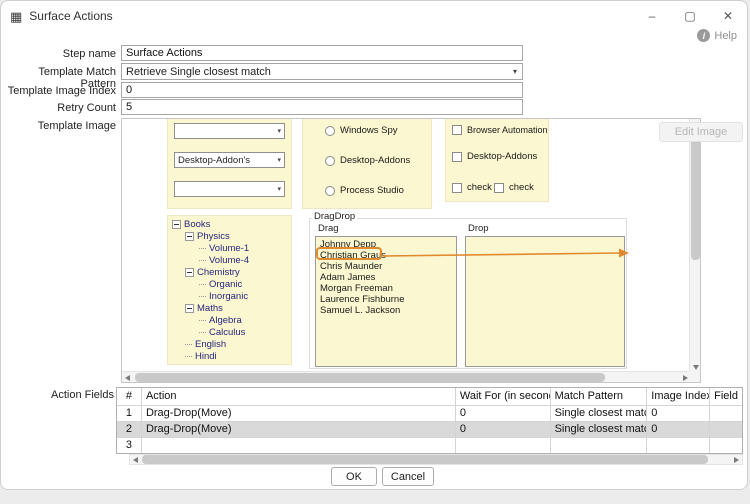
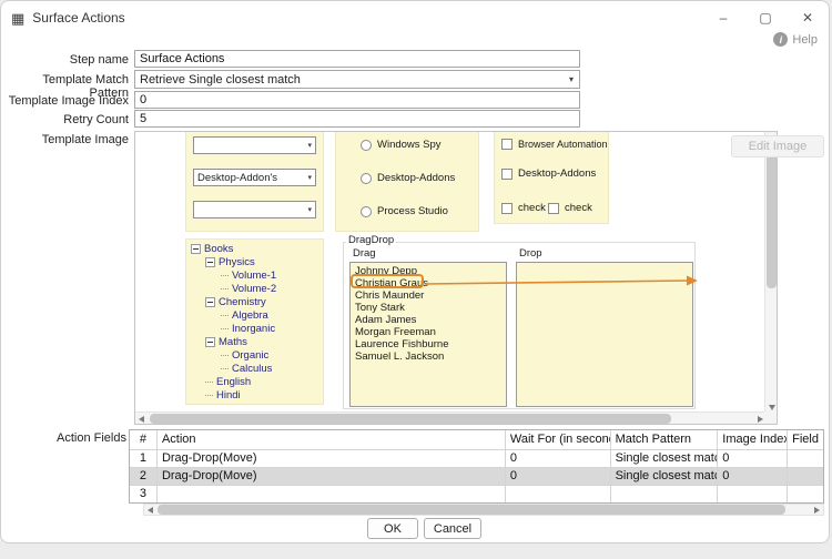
  ▦
  Surface Actions
  –
  ▢
  ✕
  i
  Help
  Step name
  Surface Actions
  Template Match Pattern
  Retrieve Single closest match
  ▾
  Template Image Index
  0
  Retry Count
  5
  Template Image
  Edit Image
  Desktop-Addon's
  Windows Spy
  Desktop-Addons
  Process Studio
  Browser Automation
  Desktop-Addons
  check
  check
  Books
  Physics
  Volume-1
- Volume-4
+ Volume-2
  Chemistry
- Organic
+ Algebra
  Inorganic
  Maths
- Algebra
+ Organic
  Calculus
  English
  Hindi
  DragDrop
  Drag
  Drop
  Johnny Depp
  Christian Grau
  Chris Maunder
+ Tony Stark
  Adam James
  Morgan Freeman
  Laurence Fishburne
  Samuel L. Jackson
  Action Fields
  #
  Action
  Wait For (in secon
  Match Pattern
  Image Index
  1
  Drag-Drop(Move)
  0
  Single closest matc
  0
  2
  Drag-Drop(Move)
  0
  Single closest matc
  0
  3
  OK
  Cancel
